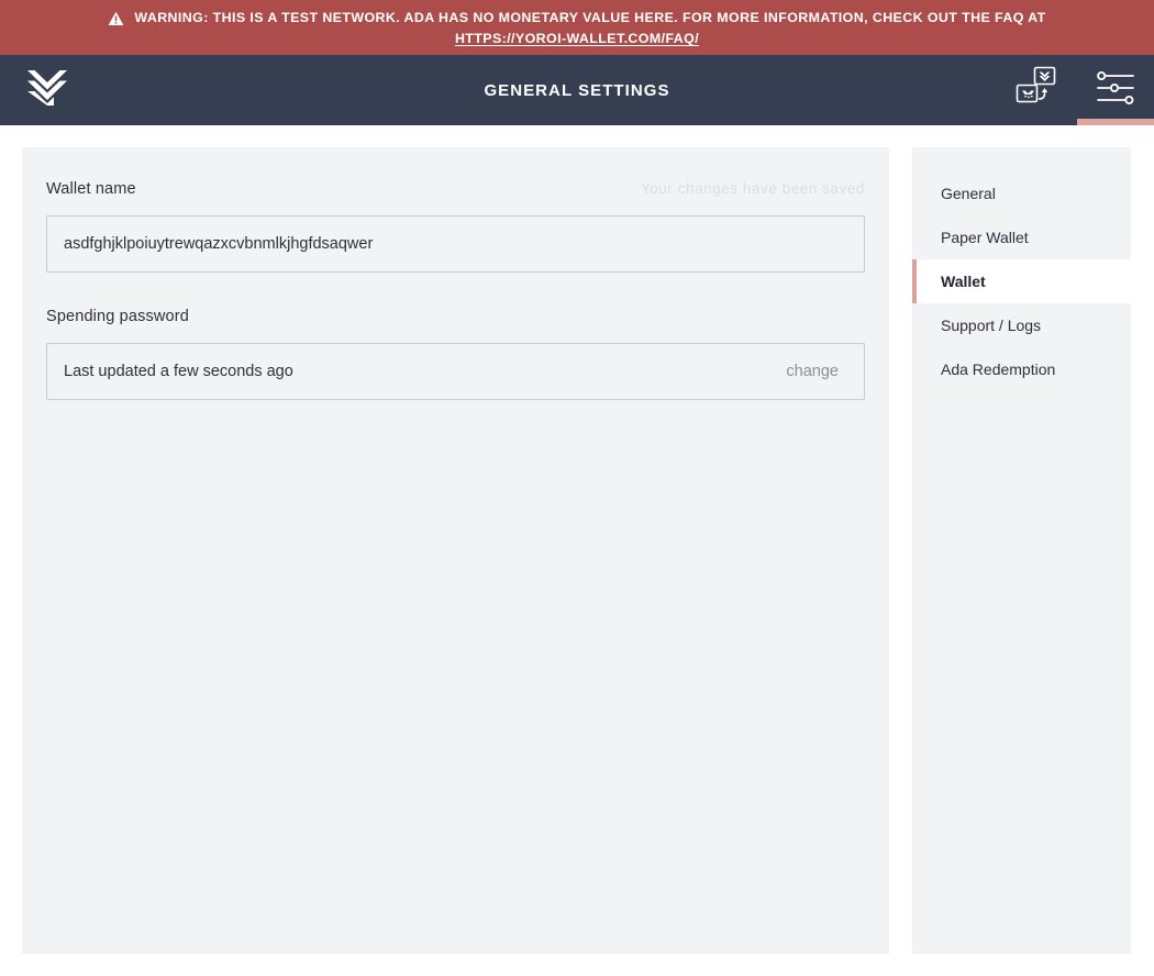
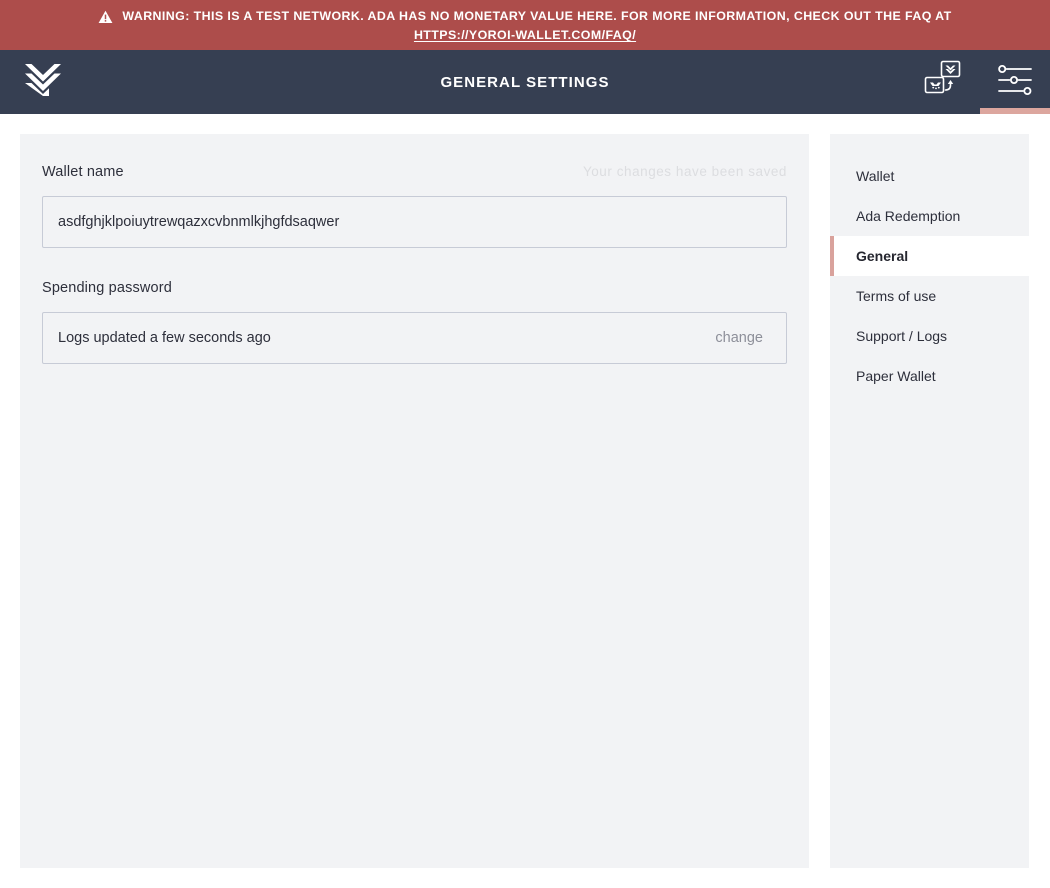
  WARNING: THIS IS A TEST NETWORK. ADA HAS NO MONETARY VALUE HERE. FOR MORE INFORMATION, CHECK OUT THE FAQ AT
  HTTPS://YOROI-WALLET.COM/FAQ/
  GENERAL SETTINGS
  Wallet name
  asdfghjklpoiuytrewqazxcvbnmlkjhgfdsaqwer
  Spending password
- Last updated a few seconds ago
+ Logs updated a few seconds ago
  change
- General
+ Wallet
- Paper Wallet
+ Ada Redemption
- Wallet
+ General
+ Terms of use
  Support / Logs
- Ada Redemption
+ Paper Wallet
